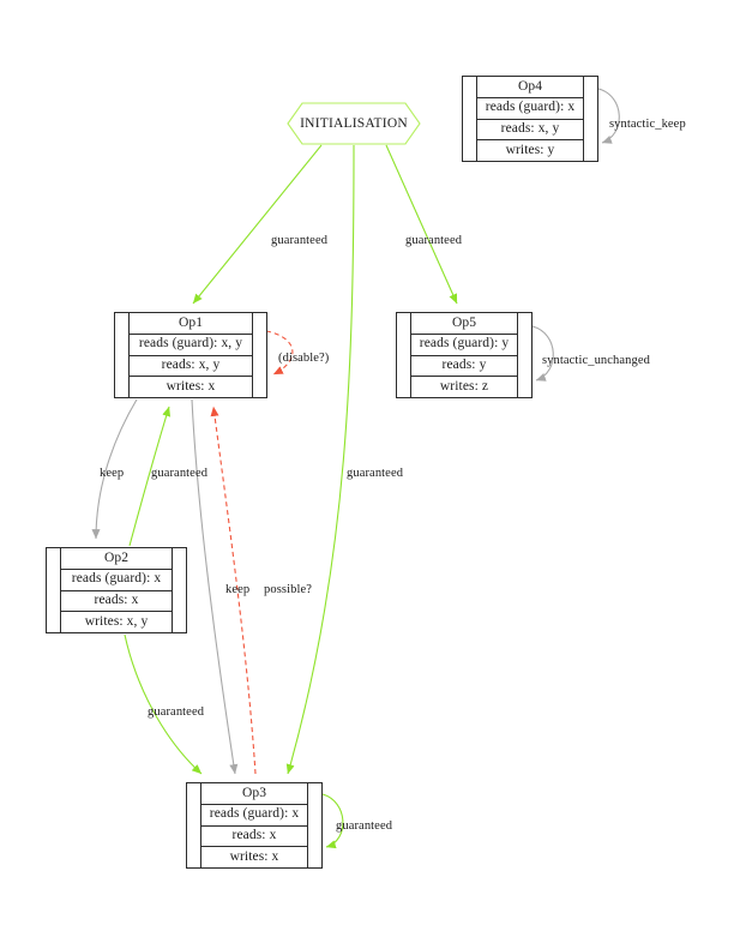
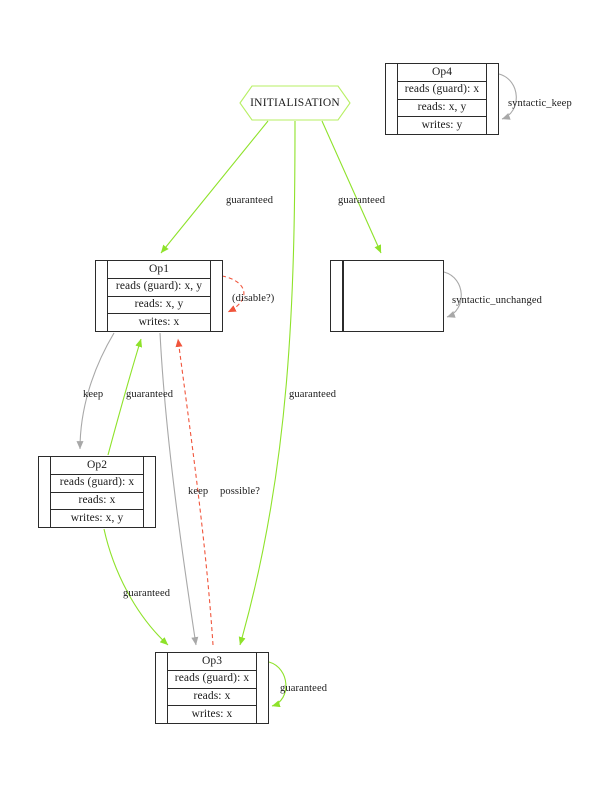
  INITIALISATION
  Op1
  reads (guard): x, y
  reads: x, y
  writes: x
  Op2
  reads (guard): x
  reads: x
  writes: x, y
  Op3
  reads (guard): x
  reads: x
  writes: x
  Op4
  reads (guard): x
  reads: x, y
  writes: y
- Op5
- reads (guard): y
- reads: y
- writes: z
  guaranteed
  guaranteed
  guaranteed
  (disable?)
  keep
  guaranteed
  keep
  possible?
  guaranteed
  guaranteed
  syntactic_keep
  syntactic_unchanged
